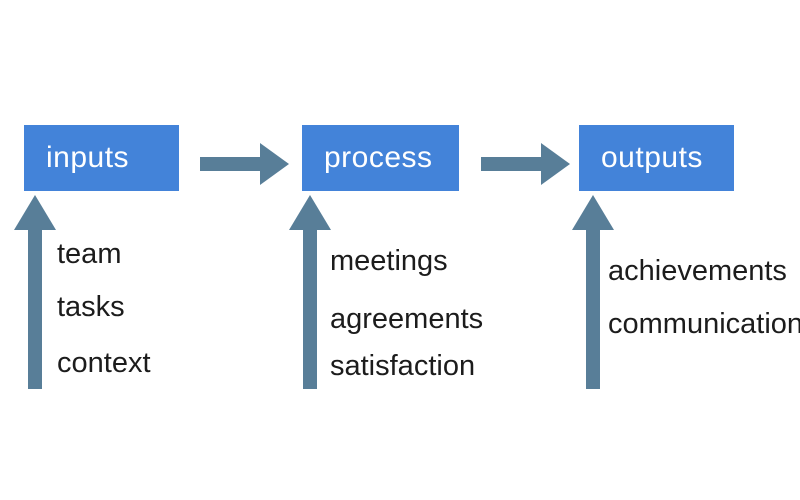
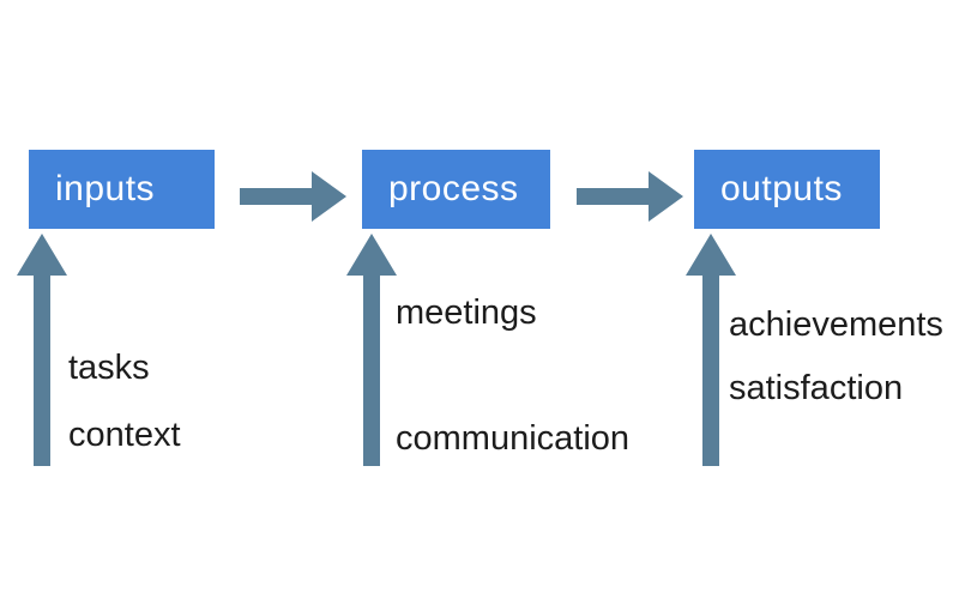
  inputs
  process
  outputs
- team
  tasks
  context
  meetings
- agreements
- satisfaction
+ communication
  achievements
- communication
+ satisfaction
